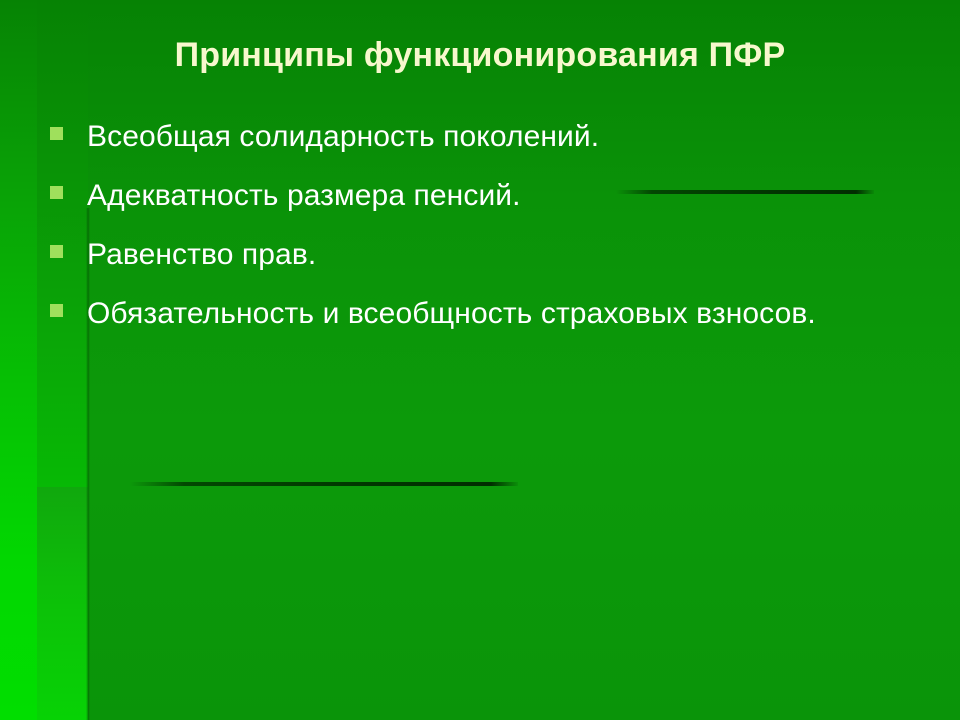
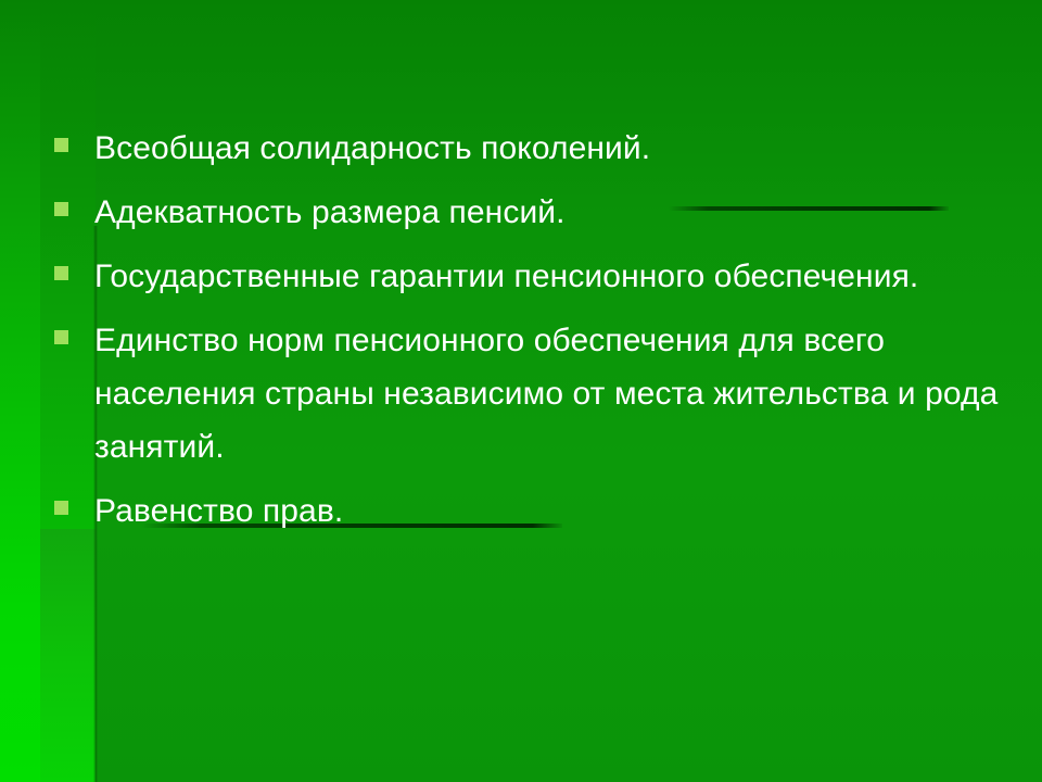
- Принципы функционирования ПФР
  Всеобщая солидарность поколений.
  Адекватность размера пенсий.
+ Государственные гарантии пенсионного обеспечения.
+ Единство норм пенсионного обеспечения для всего населения страны независимо от места жительства и рода занятий.
  Равенство прав.
- Обязательность и всеобщность страховых взносов.
